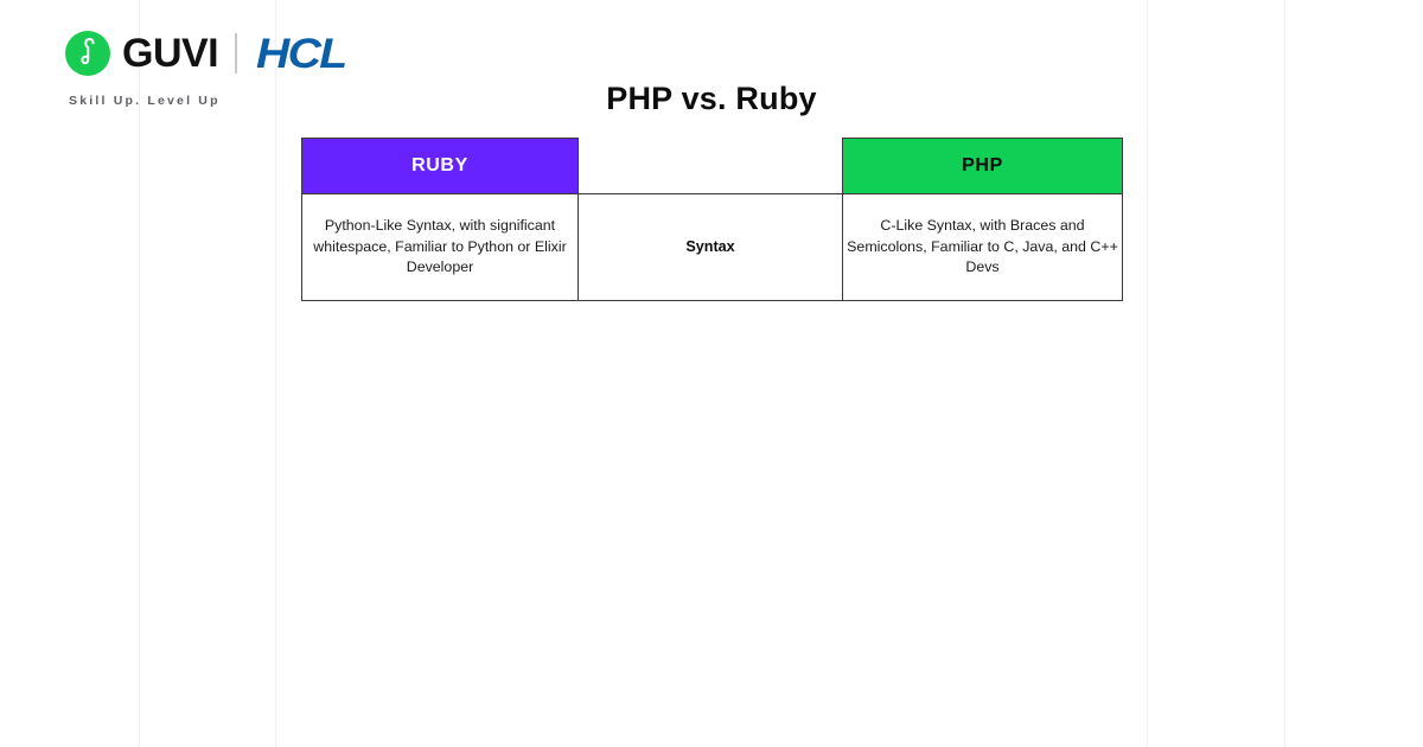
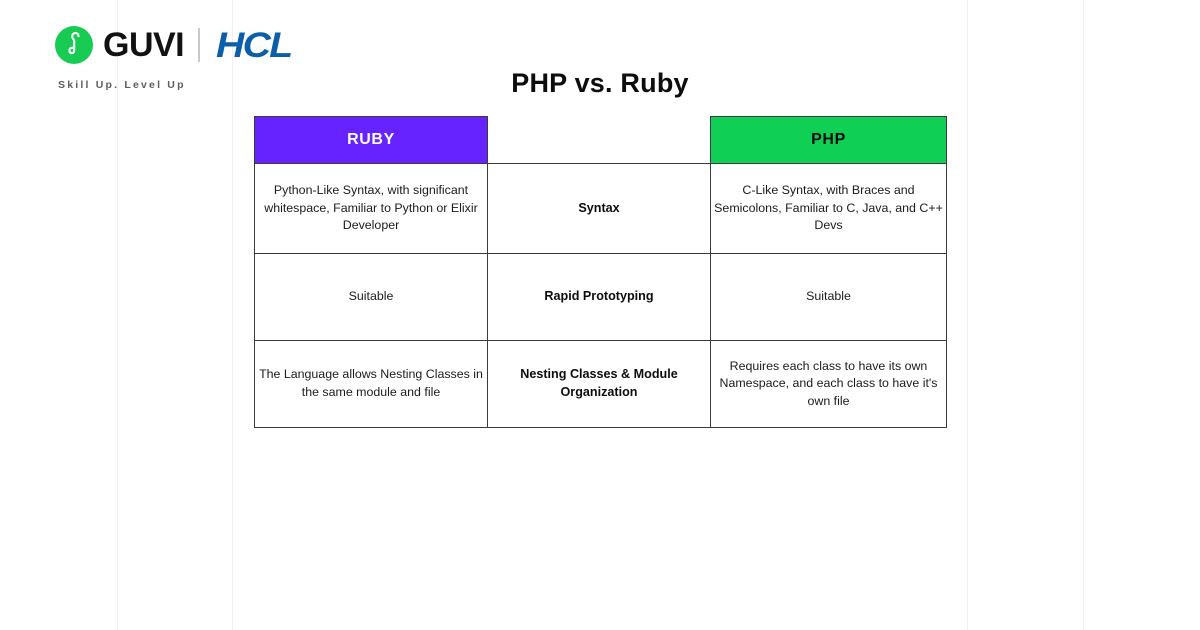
  GUVI
  HCL
  Skill Up. Level Up
  PHP vs. Ruby
  RUBY		PHP
  Python-Like Syntax, with significant whitespace, Familiar to Python or Elixir Developer	Syntax	C-Like Syntax, with Braces and Semicolons, Familiar to C, Java, and C++ Devs
+ Suitable	Rapid Prototyping	Suitable
+ The Language allows Nesting Classes in the same module and file	Nesting Classes & Module Organization	Requires each class to have its own Namespace, and each class to have it's own file
